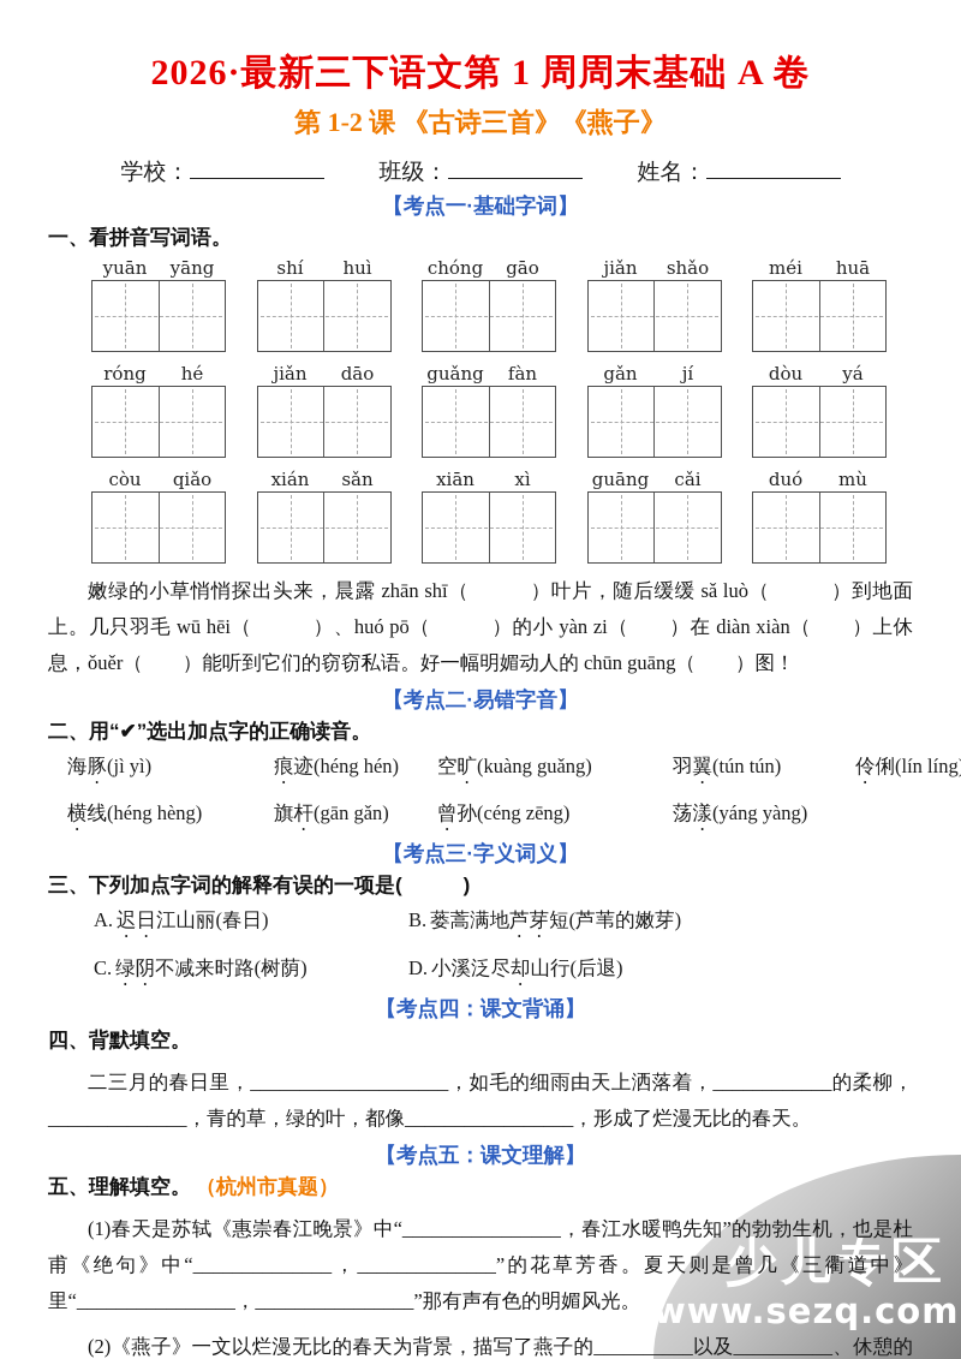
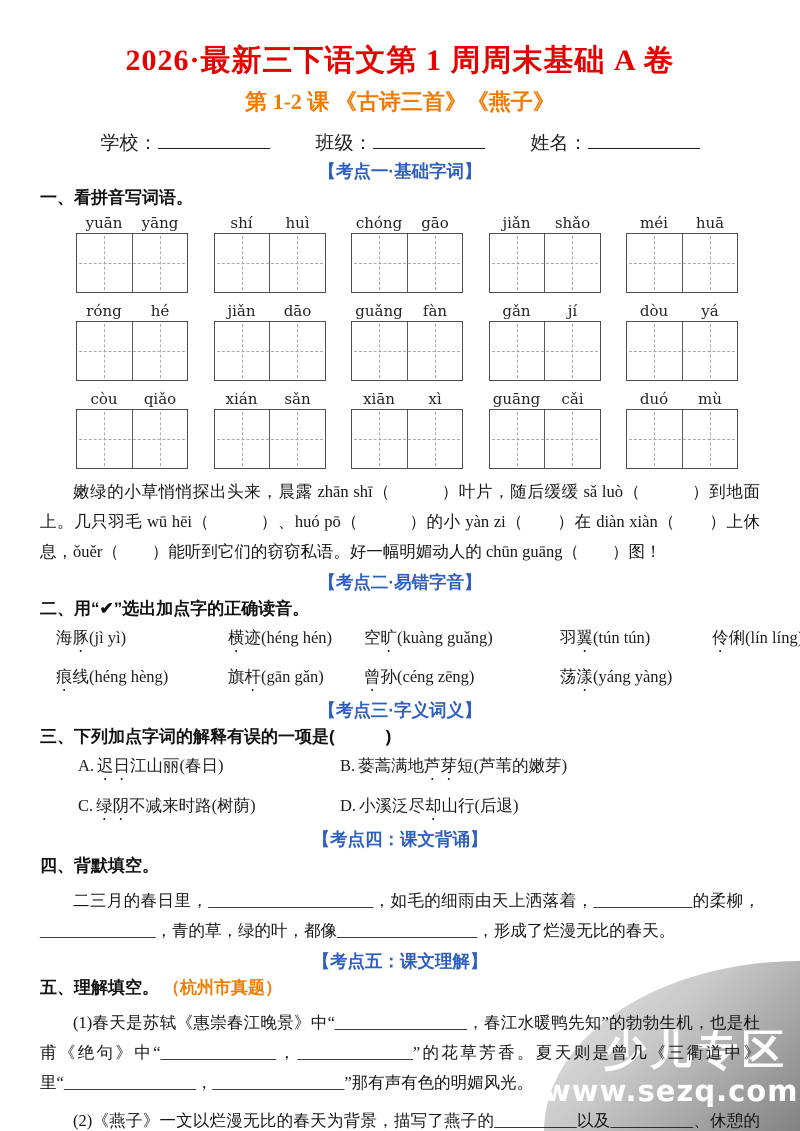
  2026·最新三下语文第 1 周周末基础 A 卷
  第 1-2 课 《古诗三首》《燕子》
  学校：
  班级：
  姓名：
  【考点一·基础字词】
  一、看拼音写词语。
  yuān
  yāng
  shí
  huì
  chóng
  gāo
  jiǎn
  shǎo
  méi
  huā
  róng
  hé
  jiǎn
  dāo
  guǎng
  fàn
  gǎn
  jí
  dòu
  yá
  còu
  qiǎo
  xián
  sǎn
  xiān
  xì
  guāng
  cǎi
  duó
  mù
  嫩绿的小草悄悄探出头来，晨露 zhān shī（ ）叶片，随后缓缓 sǎ luò（ ）到地面上。几只羽毛 wū hēi（ ）、huó pō（ ）的小 yàn zi（ ）在 diàn xiàn（ ）上休息，ǒuěr（ ）能听到它们的窃窃私语。好一幅明媚动人的 chūn guāng（ ）图！
  【考点二·易错字音】
  二、用“✔”选出加点字的正确读音。
  海豚(jì yì)
- 痕迹(héng hén)
+ 横迹(héng hén)
  空旷(kuàng guǎng)
  羽翼(tún tún)
  伶俐(lín líng
- 横线(héng hèng)
+ 痕线(héng hèng)
  旗杆(gān gǎn)
  曾孙(céng zēng)
  荡漾(yáng yàng)
  【考点三·字义词义】
  三、下列加点字词的解释有误的一项是( )
  A. 迟日江山丽(春日)
  B. 蒌蒿满地芦芽短(芦苇的嫩芽)
  C. 绿阴不减来时路(树荫)
  D. 小溪泛尽却山行(后退)
  【考点四：课文背诵】
  四、背默填空。
  二三月的春日里，____________________，如毛的细雨由天上洒落着，____________的柔柳，______________，青的草，绿的叶，都像_________________，形成了烂漫无比的春天。
  【考点五：课文理解】
  五、理解填空。 （杭州市真题）
  (1)春天是苏轼《惠崇春江晚景》中“________________，春江水暖鸭先知”的勃勃生机，也是杜甫《绝句》中“______________，______________”的花草芳香。夏天则是曾几《三衢道中》里“________________，________________”那有声有色的明媚风光。
  少儿专区
  www.sezq.com
